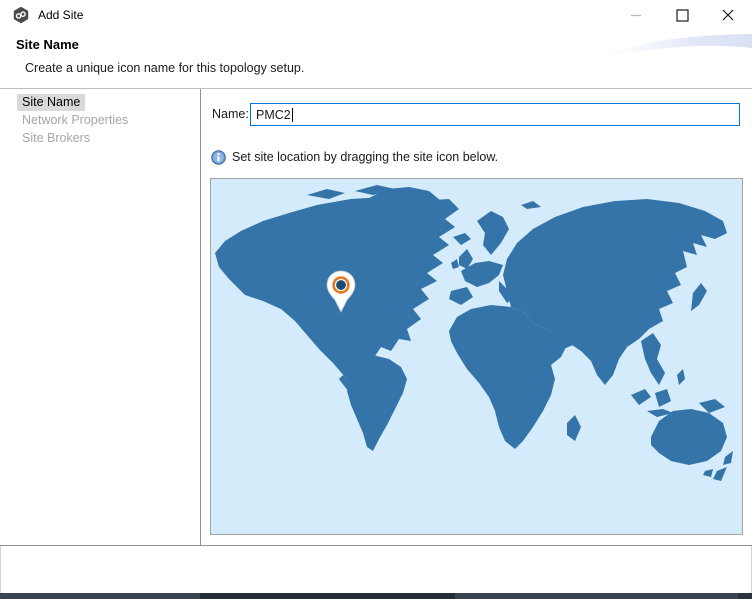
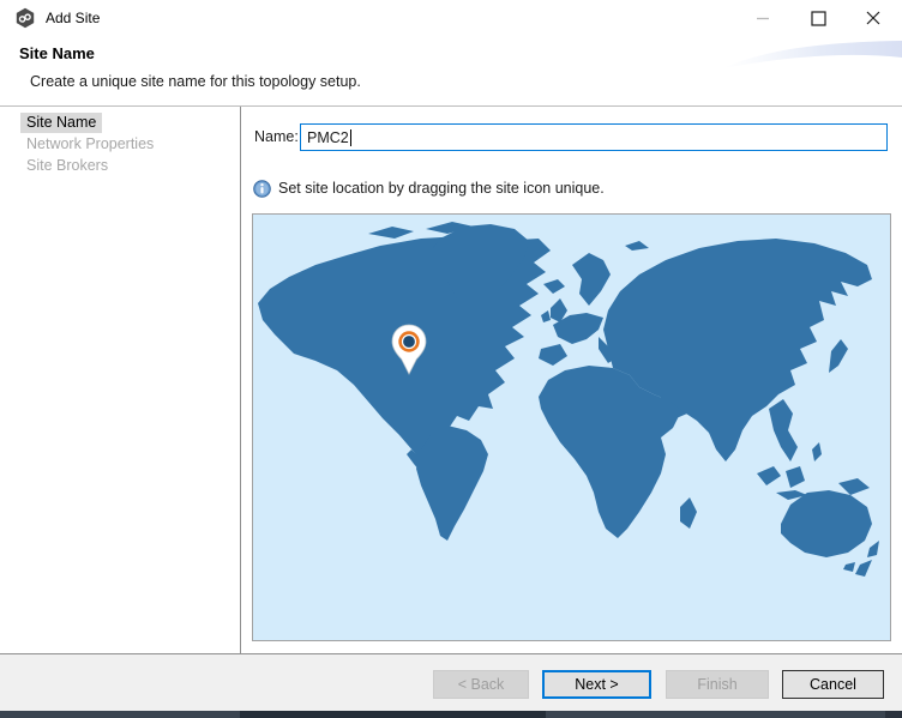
  Add Site
  Site Name
- Create a unique icon name for this topology setup.
+ Create a unique site name for this topology setup.
  Site Name
  Network Properties
  Site Brokers
  Name:
  PMC2
- Set site location by dragging the site icon below.
+ Set site location by dragging the site icon unique.
+ < Back
+ Next >
+ Finish
+ Cancel
